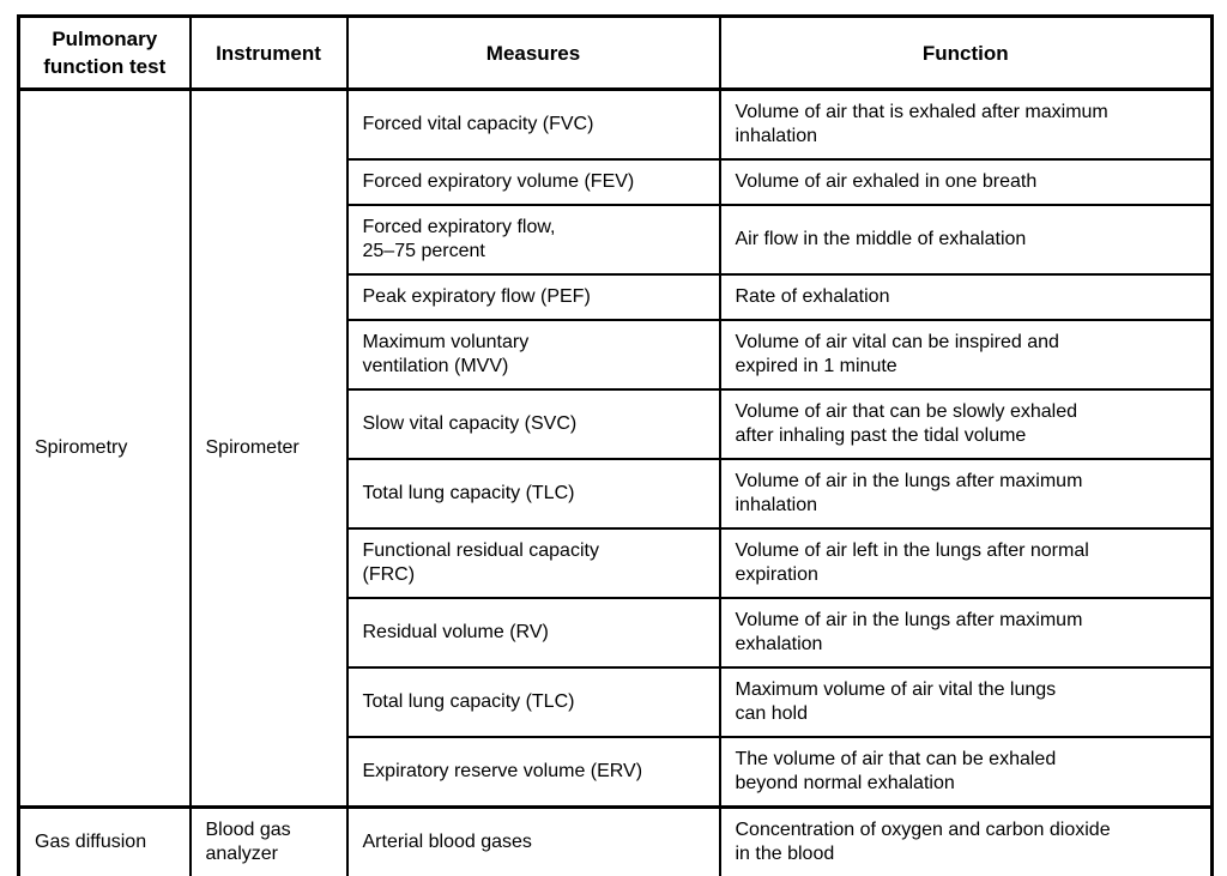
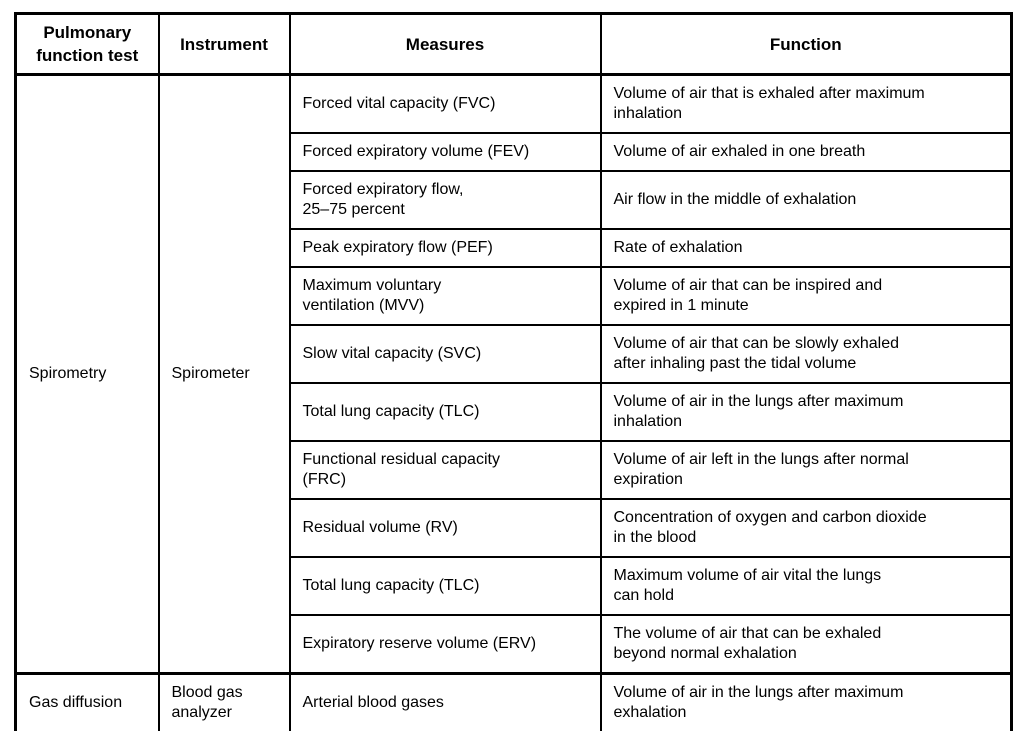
  Pulmonary function test	Instrument	Measures	Function
  Spirometry	Spirometer	Forced vital capacity (FVC)	Volume of air that is exhaled after maximum inhalation
  Forced expiratory volume (FEV)	Volume of air exhaled in one breath
  Forced expiratory flow, 25–75 percent	Air flow in the middle of exhalation
  Peak expiratory flow (PEF)	Rate of exhalation
- Maximum voluntary ventilation (MVV)	Volume of air vital can be inspired and expired in 1 minute
+ Maximum voluntary ventilation (MVV)	Volume of air that can be inspired and expired in 1 minute
  Slow vital capacity (SVC)	Volume of air that can be slowly exhaled after inhaling past the tidal volume
  Total lung capacity (TLC)	Volume of air in the lungs after maximum inhalation
  Functional residual capacity (FRC)	Volume of air left in the lungs after normal expiration
- Residual volume (RV)	Volume of air in the lungs after maximum exhalation
+ Residual volume (RV)	Concentration of oxygen and carbon dioxide in the blood
  Total lung capacity (TLC)	Maximum volume of air vital the lungs can hold
  Expiratory reserve volume (ERV)	The volume of air that can be exhaled beyond normal exhalation
- Gas diffusion	Blood gas analyzer	Arterial blood gases	Concentration of oxygen and carbon dioxide in the blood
+ Gas diffusion	Blood gas analyzer	Arterial blood gases	Volume of air in the lungs after maximum exhalation
